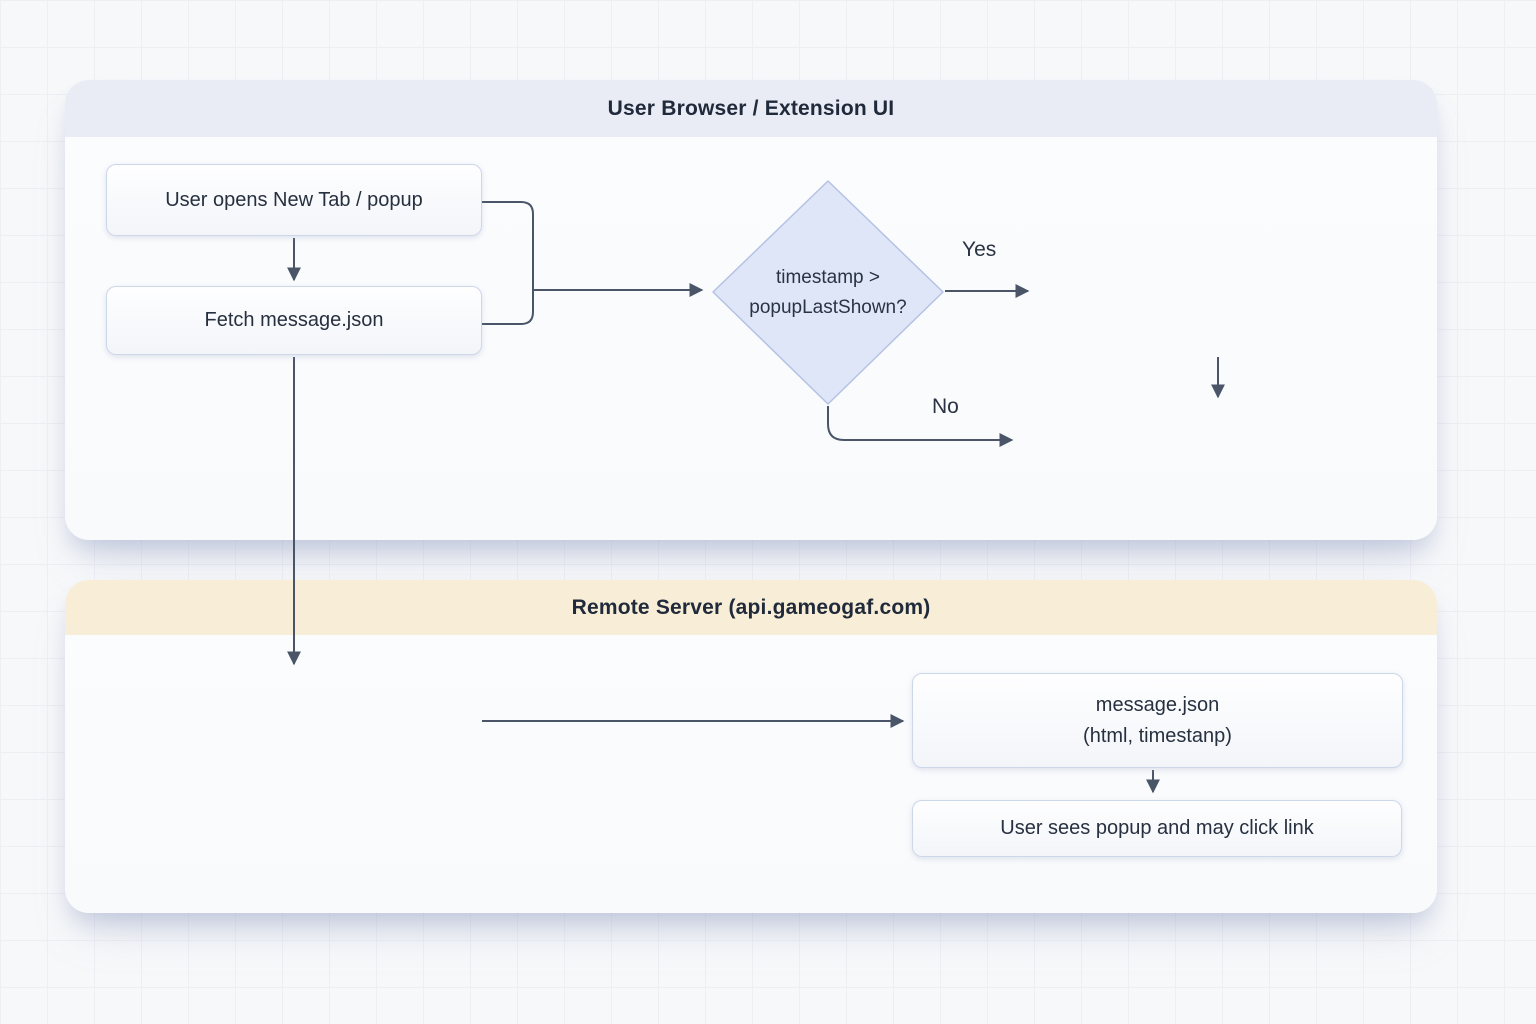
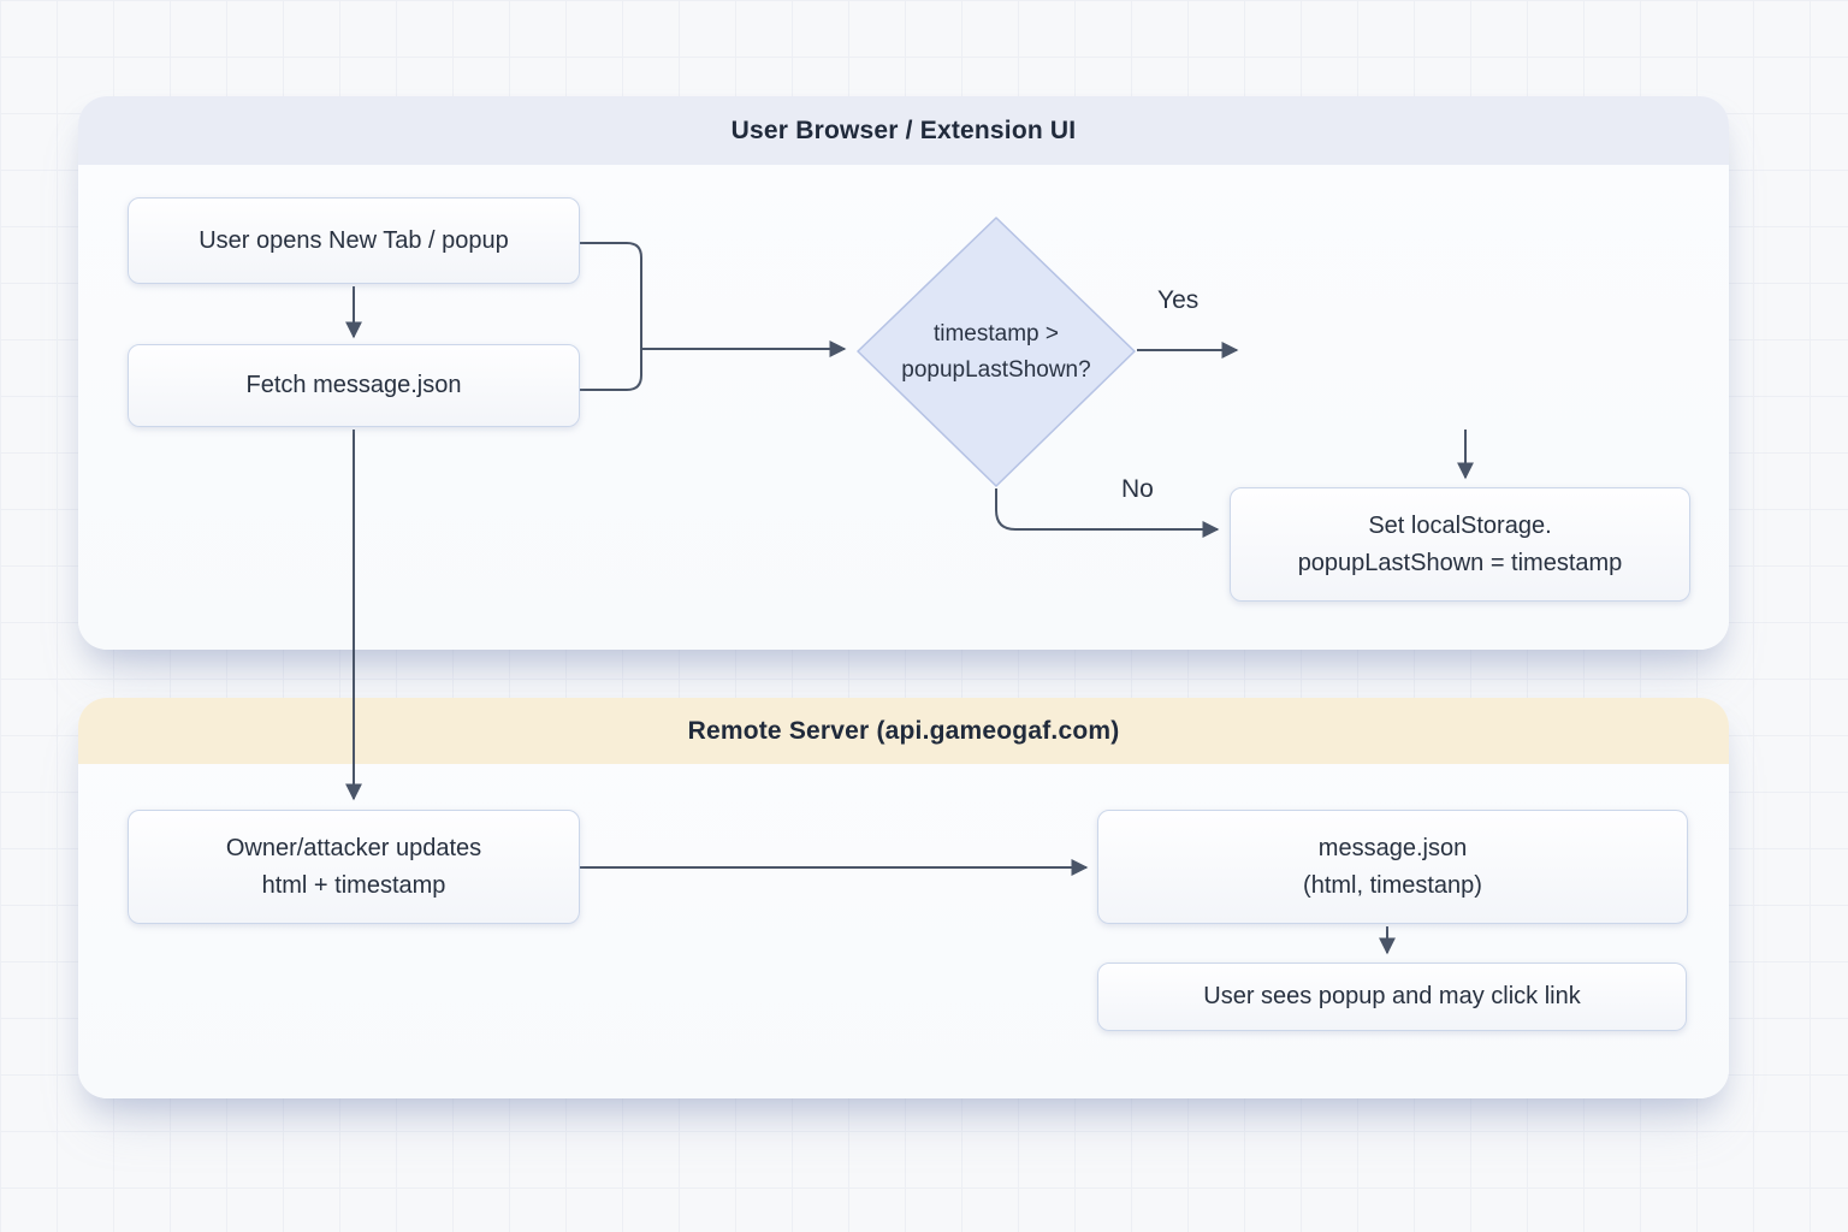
  User Browser / Extension UI
  Remote Server (api.gameogaf.com)
  User opens New Tab / popup
  Fetch message.json
  timestamp >
  popupLastShown?
+ Set localStorage.
+ popupLastShown = timestamp
+ Owner/attacker updates
+ html + timestamp
  message.json
  (html, timestanp)
  User sees popup and may click link
  Yes
  No
